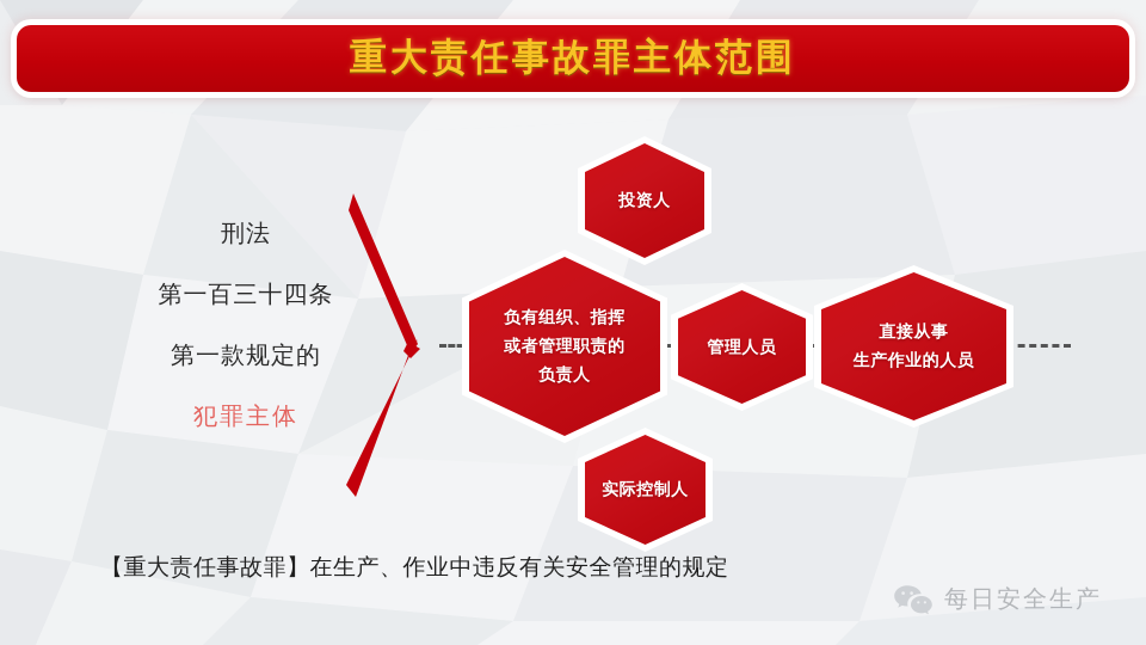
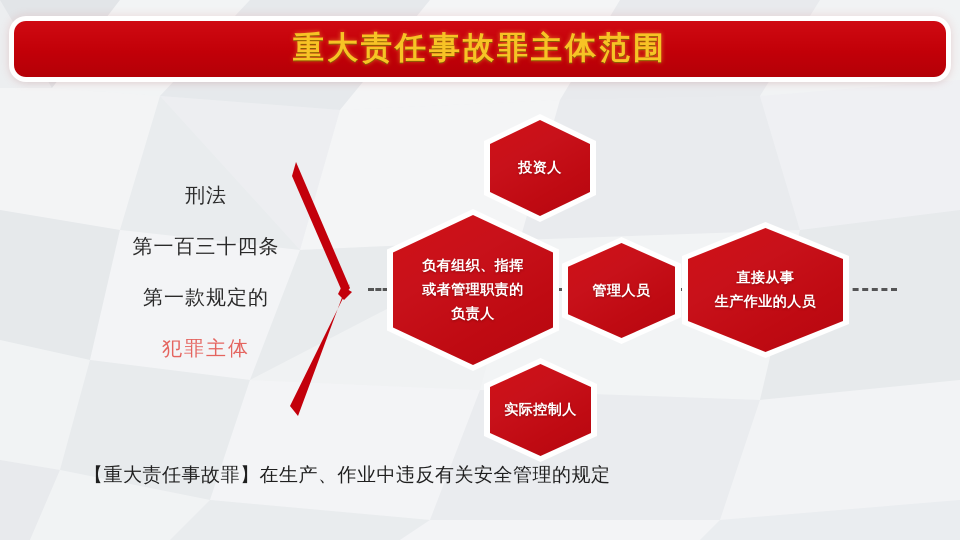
  重大责任事故罪主体范围
  刑法
  第一百三十四条
  第一款规定的
  犯罪主体
  投资人
  负有组织、指挥
  或者管理职责的
  负责人
  管理人员
  直接从事
  生产作业的人员
  实际控制人
  【重大责任事故罪】在生产、作业中违反有关安全管理的规定
- 每日安全生产
